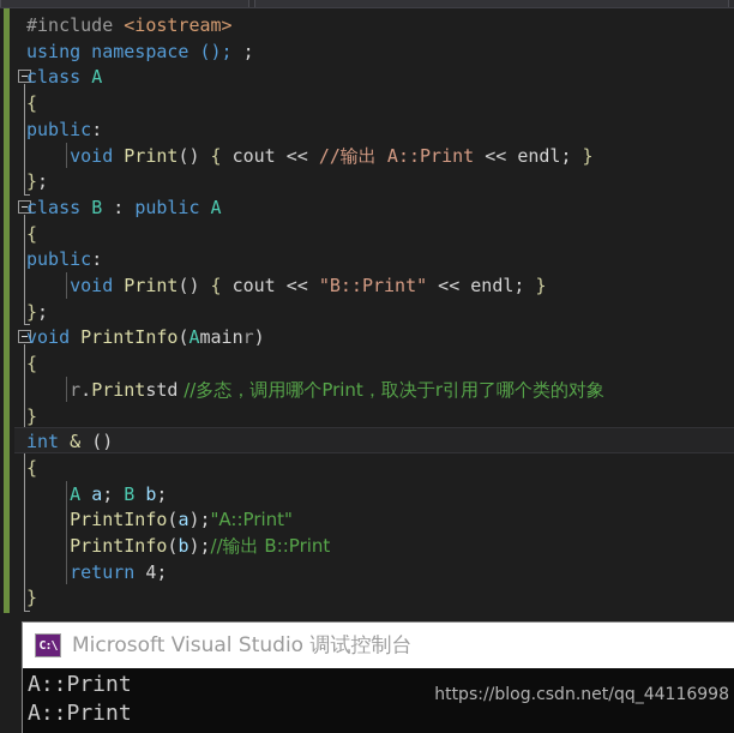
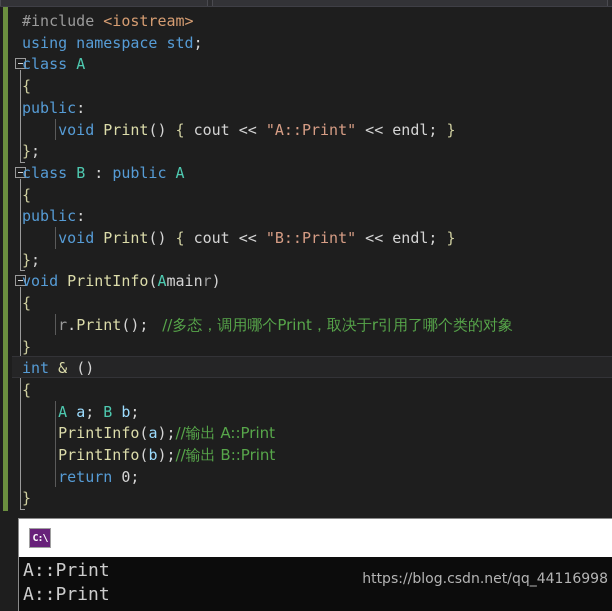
  #include <iostream>
- using namespace (); ;
+ using namespace std;
  class A
  {
  public:
- void Print() { cout << //输出 A::Print << endl; }
+ void Print() { cout << "A::Print" << endl; }
  };
  class B : public A
  {
  public:
  void Print() { cout << "B::Print" << endl; }
  };
  void PrintInfo(Amainr)
  {
- r.Printstd //多态，调用哪个Print，取决于r引用了哪个类的对象
+ r.Print(); //多态，调用哪个Print，取决于r引用了哪个类的对象
  }
  int & ()
  {
  A a; B b;
- PrintInfo(a);"A::Print"
+ PrintInfo(a);//输出 A::Print
  PrintInfo(b);//输出 B::Print
- return 4;
+ return 0;
  }
  C:\
- Microsoft Visual Studio 调试控制台
  A::Print
  A::Print
  https://blog.csdn.net/qq_44116998
